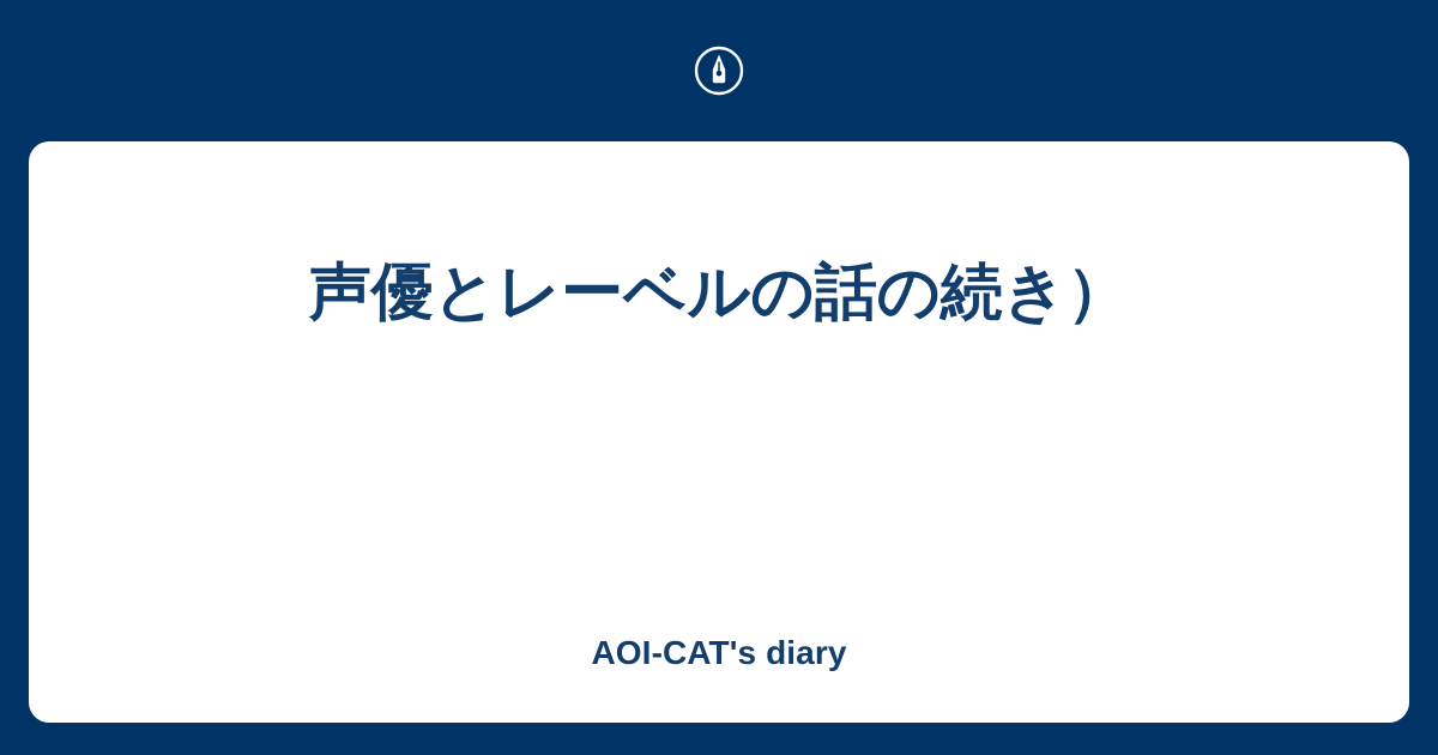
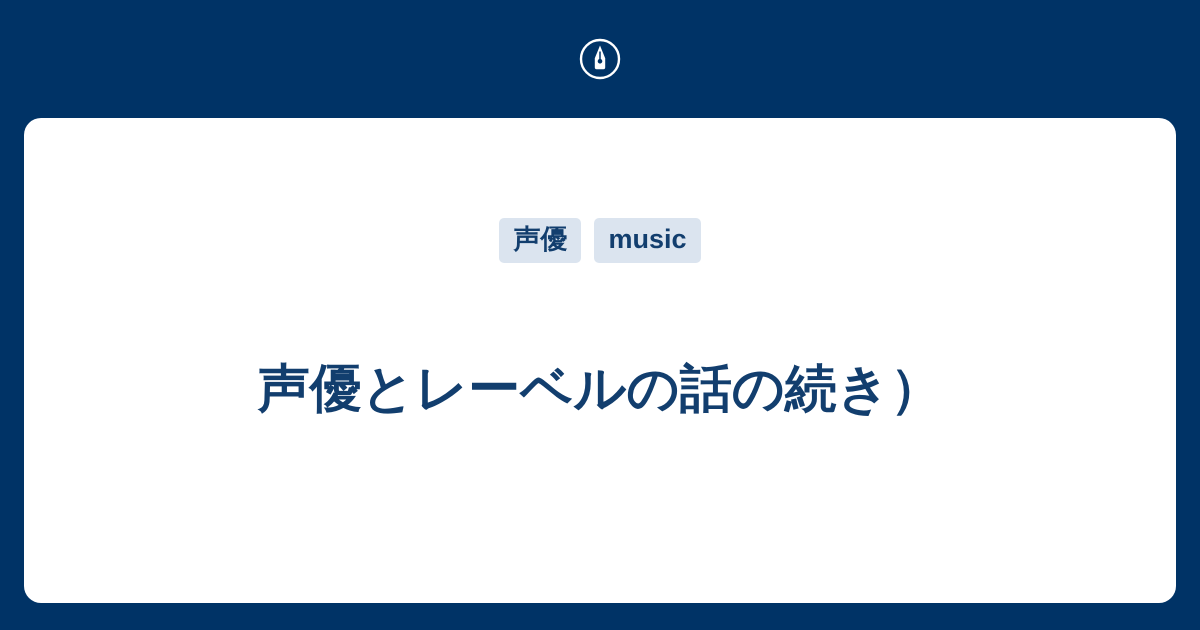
+ 声優
+ music
  声優とレーベルの話の続き）
- AOI-CAT's diary
